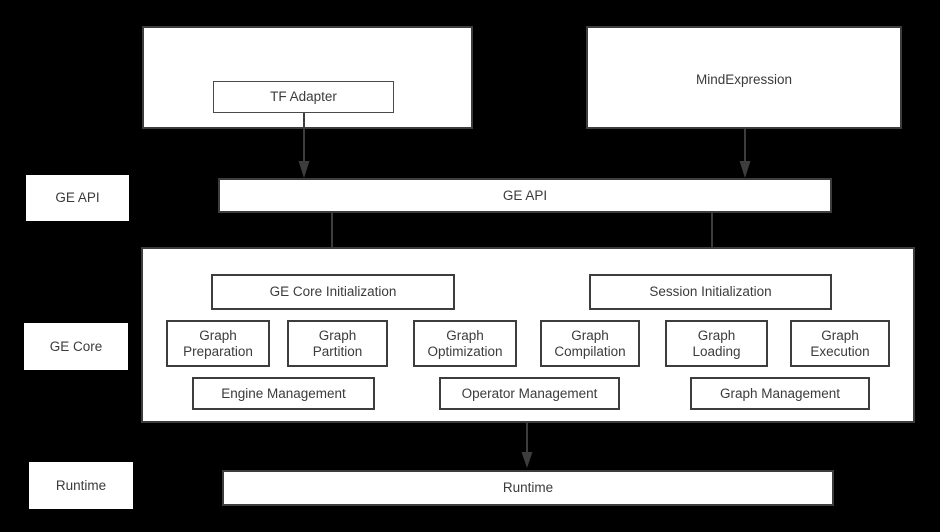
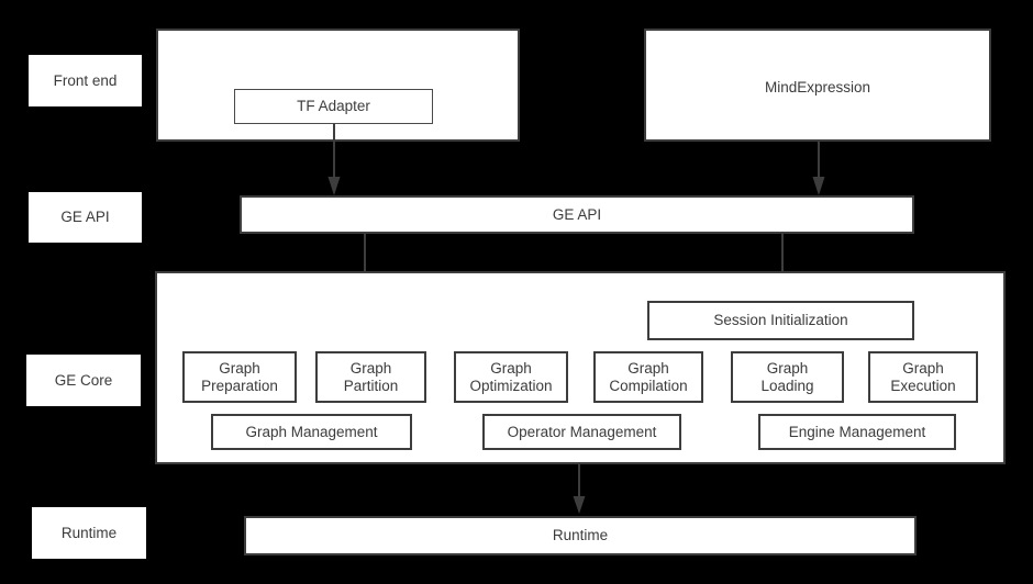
+ Front end
  GE API
  GE Core
  Runtime
  TF Adapter
  MindExpression
  GE API
- GE Core Initialization
  Session Initialization
  Graph
  Preparation
  Graph
  Partition
  Graph
  Optimization
  Graph
  Compilation
  Graph
  Loading
  Graph
  Execution
- Engine Management
+ Graph Management
  Operator Management
- Graph Management
+ Engine Management
  Runtime
